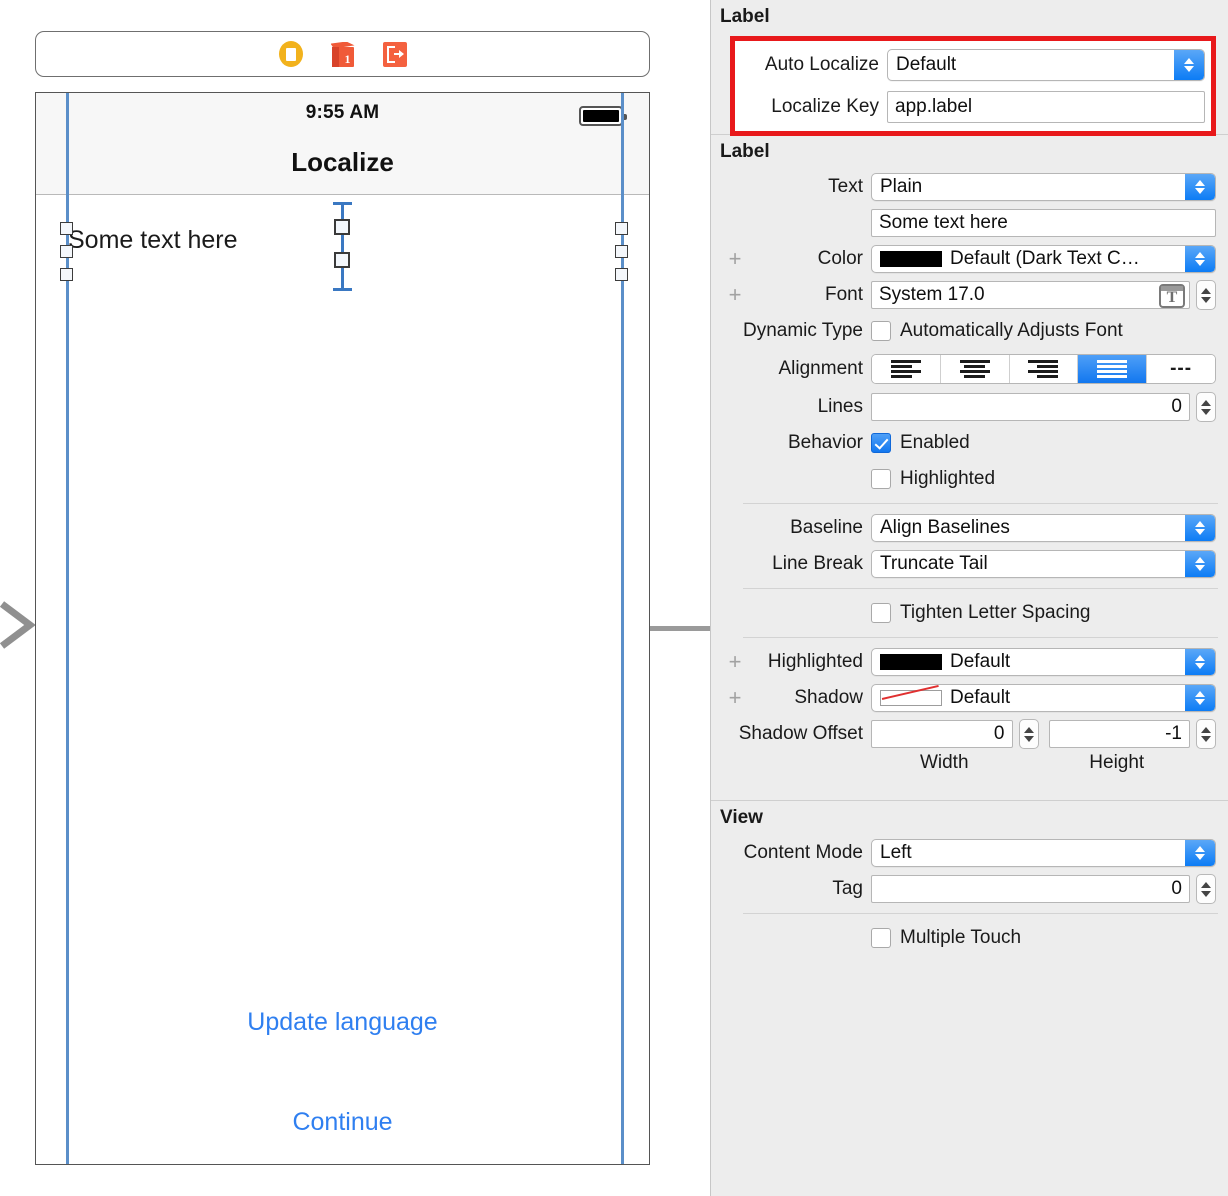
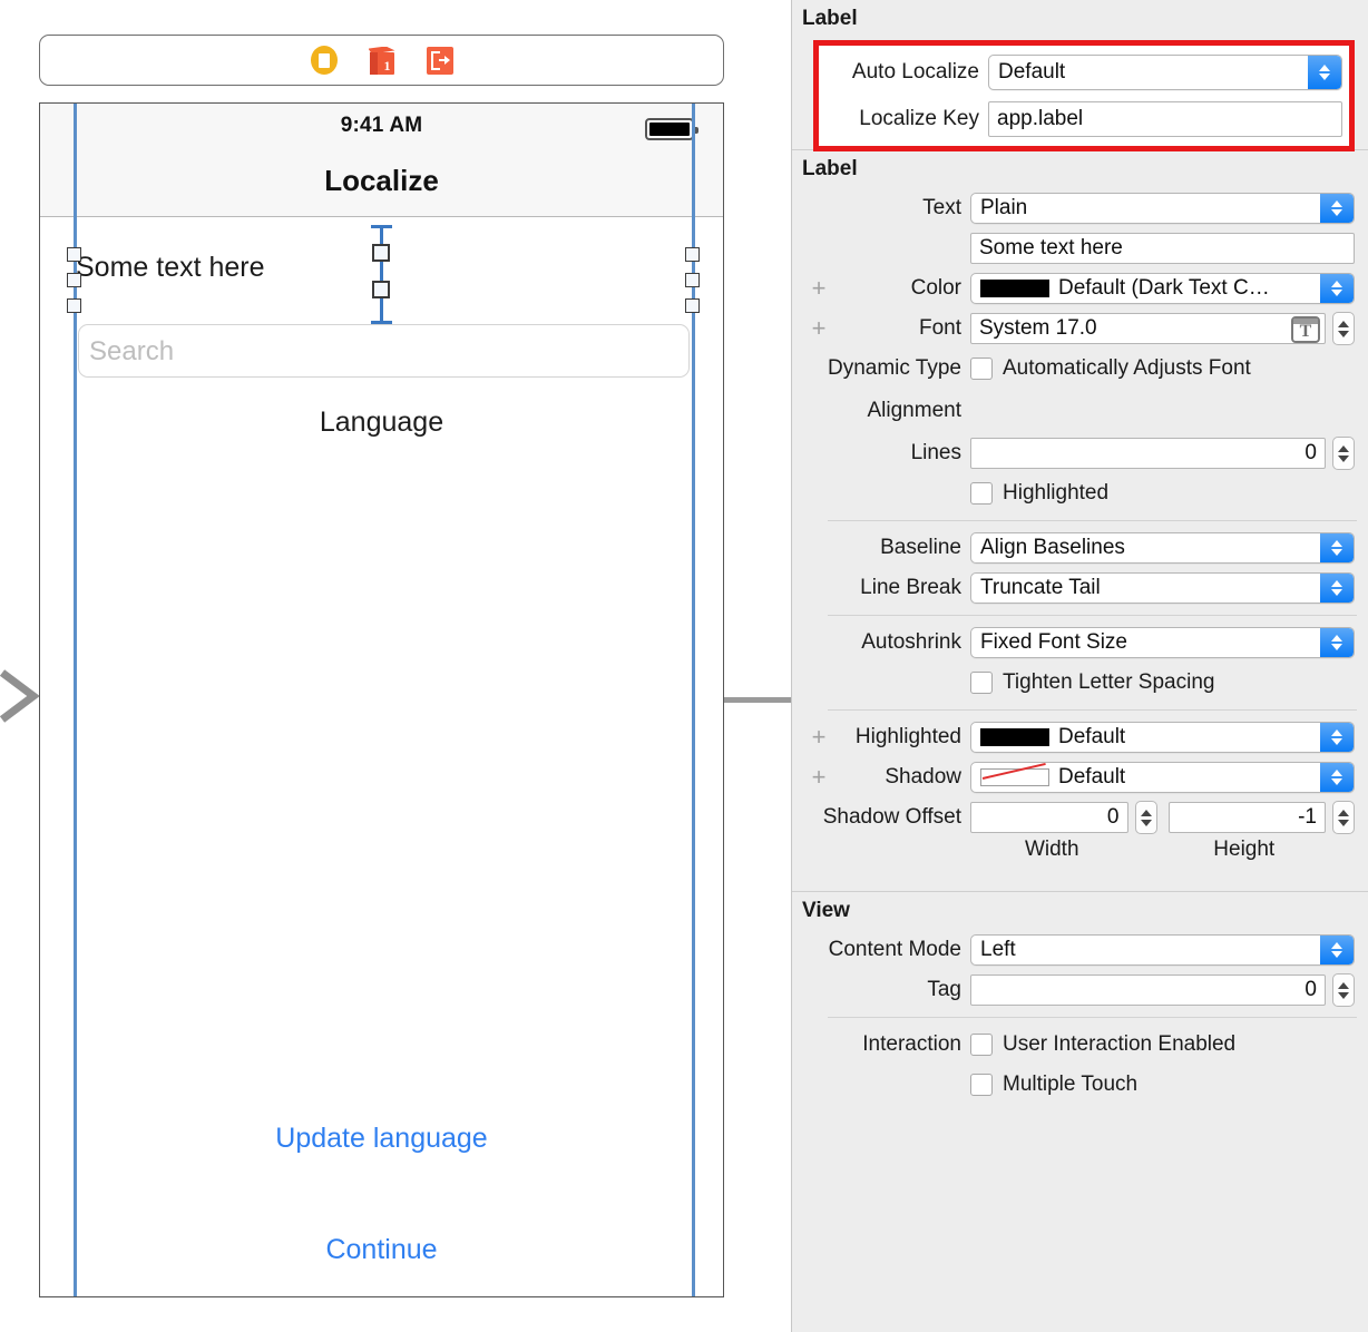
- 9:55 AM
+ 9:41 AM
  Localize
  Some text here
+ Search
+ Language
  Update language
  Continue
  Label
  Label
  Text
  Plain
  Some text here
  +
  Color
  Default (Dark Text C…
  +
  Font
  System 17.0
  T
  Dynamic Type
  Automatically Adjusts Font
  Alignment
- ---
  Lines
  0
- Behavior
- Enabled
  Highlighted
  Baseline
  Align Baselines
  Line Break
  Truncate Tail
+ Autoshrink
+ Fixed Font Size
  Tighten Letter Spacing
  +
  Highlighted
  Default
  +
  Shadow
  Default
  Shadow Offset
  0
  -1
  Width
  Height
  View
  Content Mode
  Left
  Tag
  0
+ Interaction
+ User Interaction Enabled
  Multiple Touch
  Auto Localize
  Default
  Localize Key
  app.label
